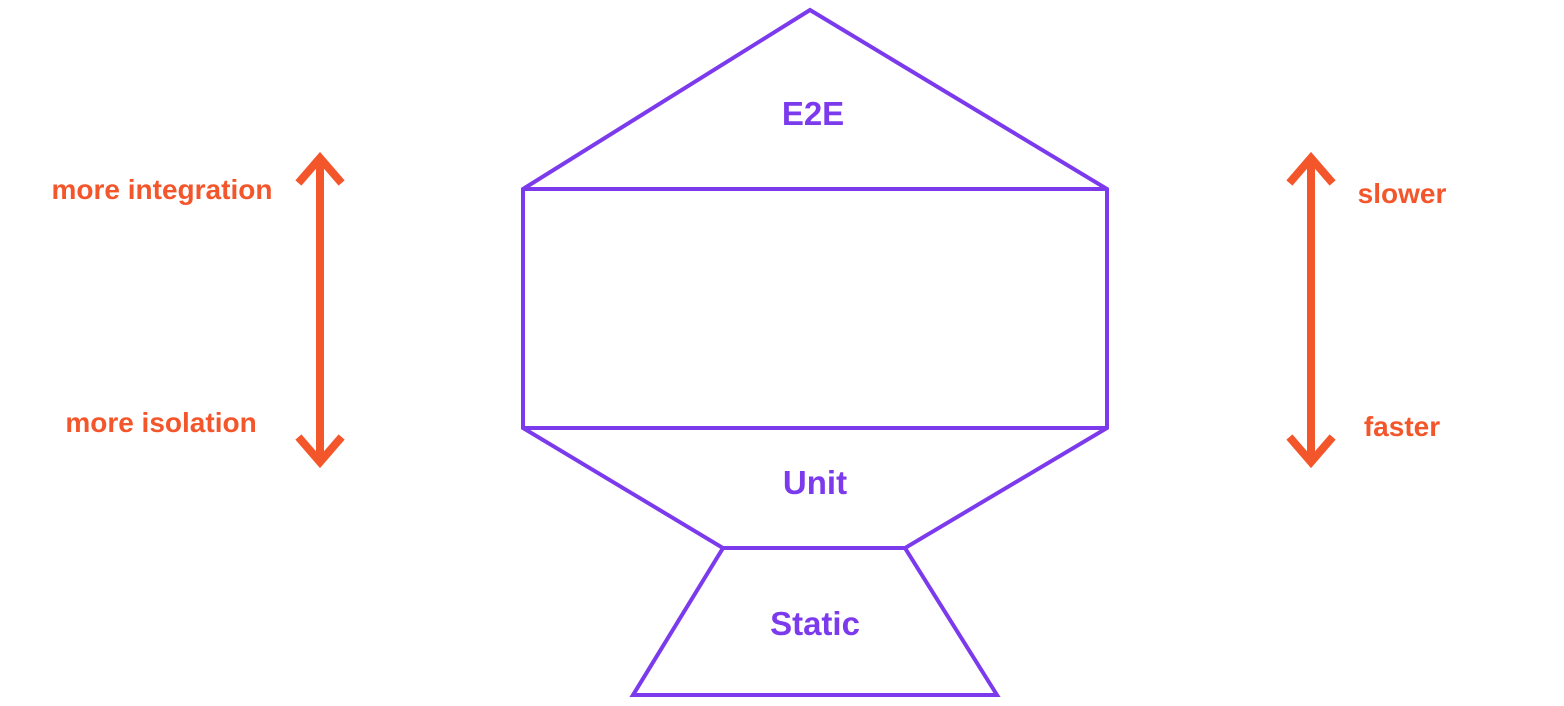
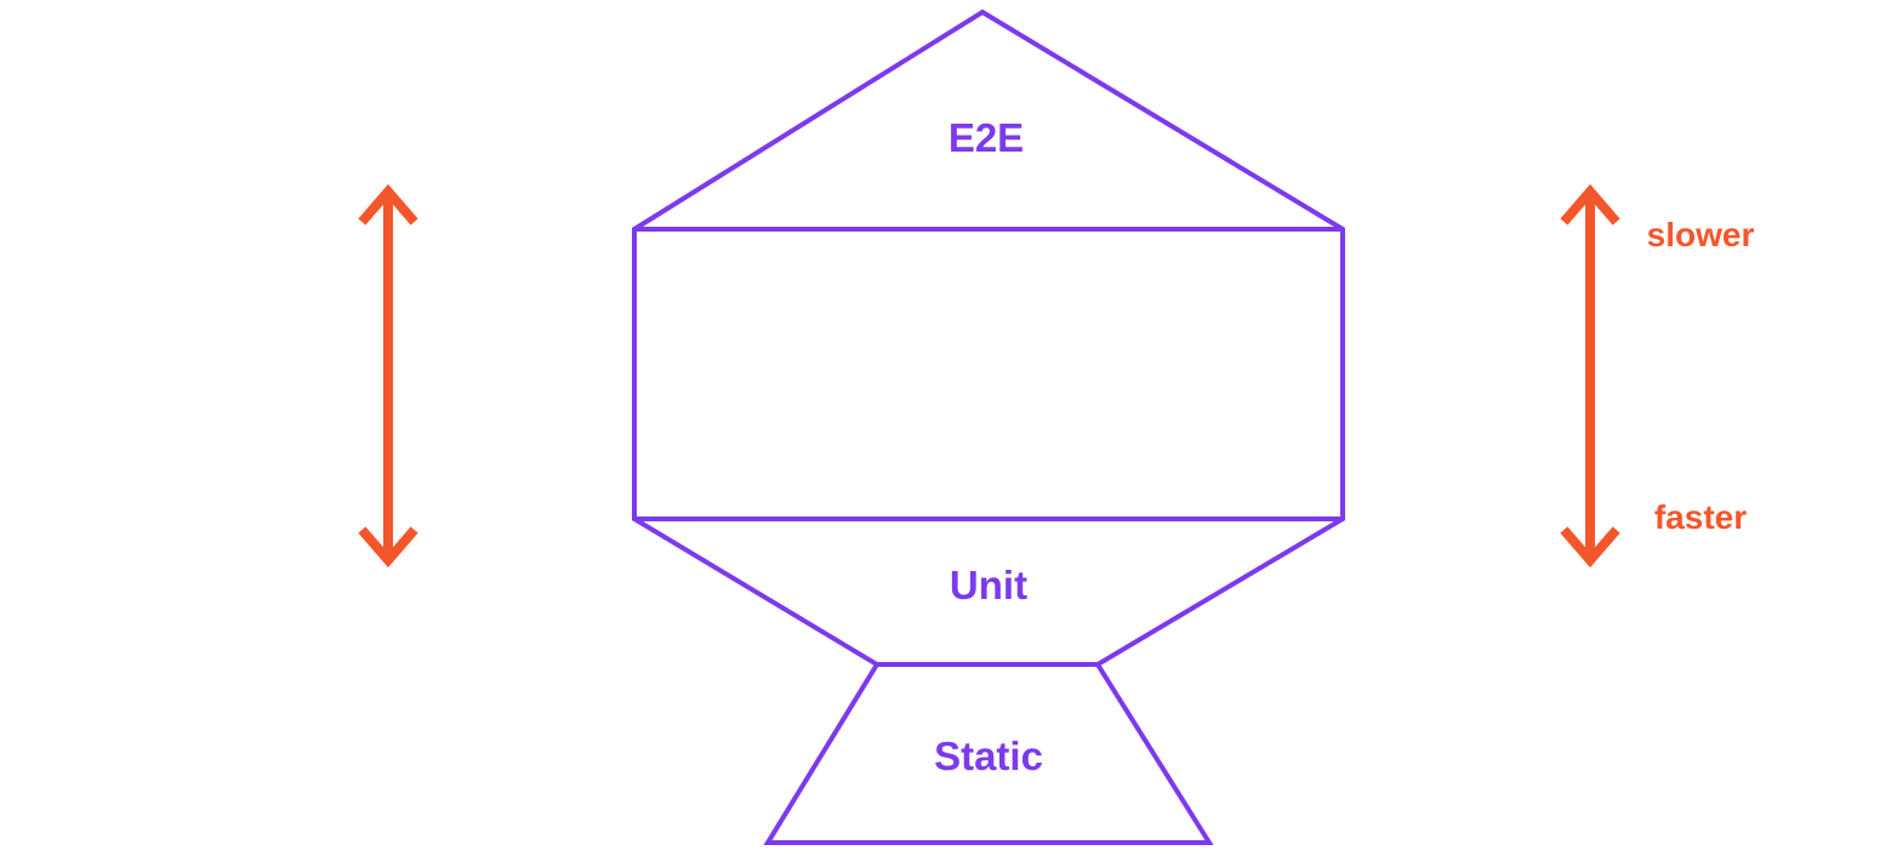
  E2E
  Unit
  Static
- more integration
- more isolation
  slower
  faster
